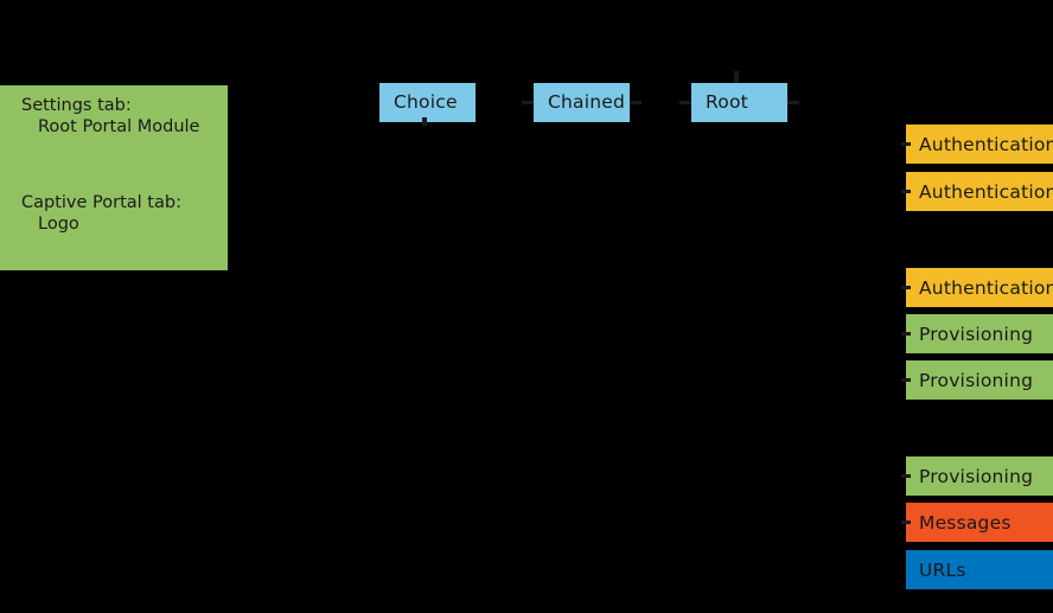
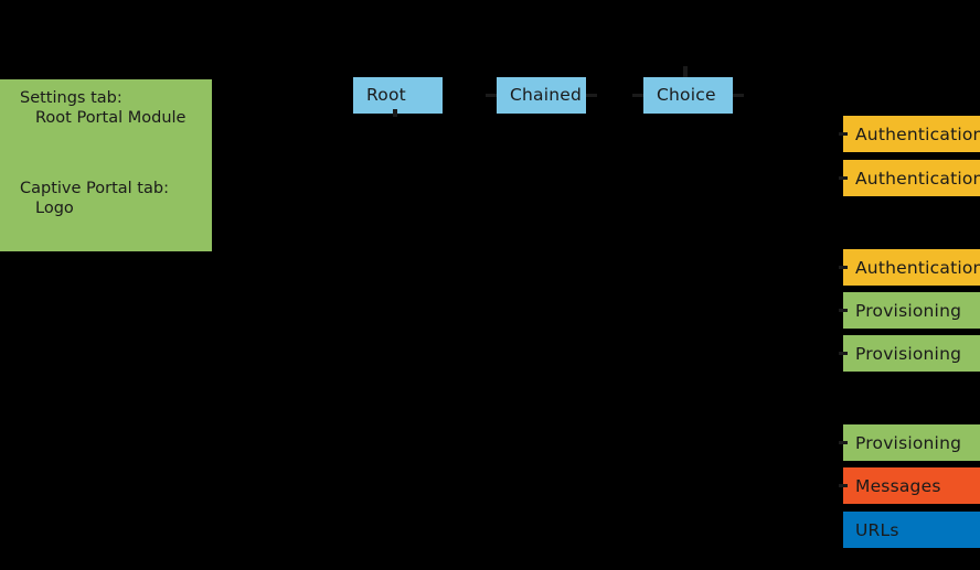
- Choice
+ Root
  Chained
- Root
+ Choice
  Settings tab:
  Root Portal Module
  Captive Portal tab:
  Logo
  Authentication
  Authentication
  Authentication
  Provisioning
  Provisioning
  Provisioning
  Messages
  URLs
